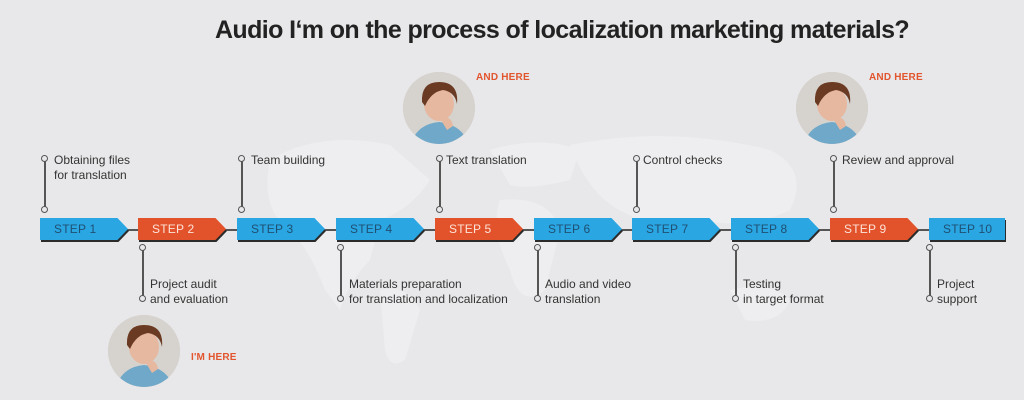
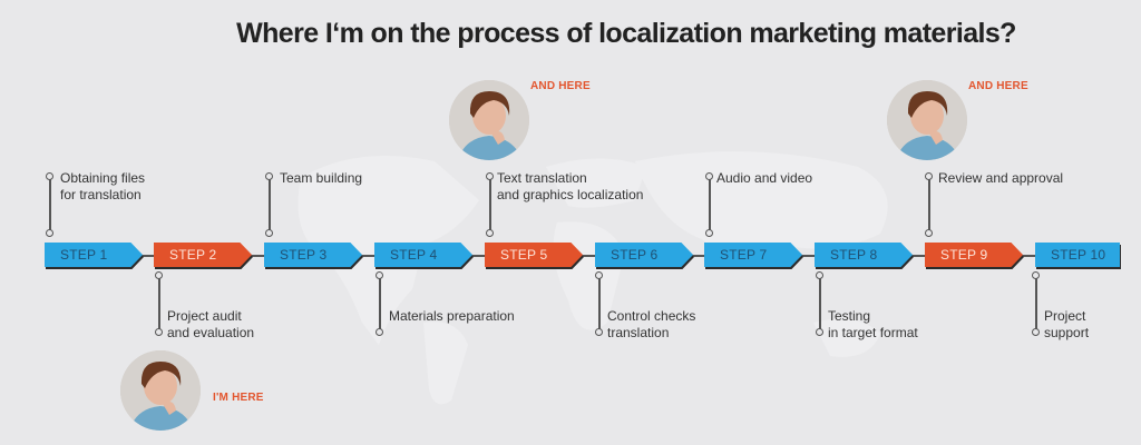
- Audio I‘m on the process of localization marketing materials?
+ Where I‘m on the process of localization marketing materials?
  STEP 1
  STEP 2
  STEP 3
  STEP 4
  STEP 5
  STEP 6
  STEP 7
  STEP 8
  STEP 9
  STEP 10
  Obtaining files
  for translation
  Team building
  Text translation
+ and graphics localization
- Control checks
+ Audio and video
  Review and approval
  Project audit
  and evaluation
  Materials preparation
- for translation and localization
- Audio and video
+ Control checks
  translation
  Testing
  in target format
  Project
  support
  I'M HERE
  AND HERE
  AND HERE
